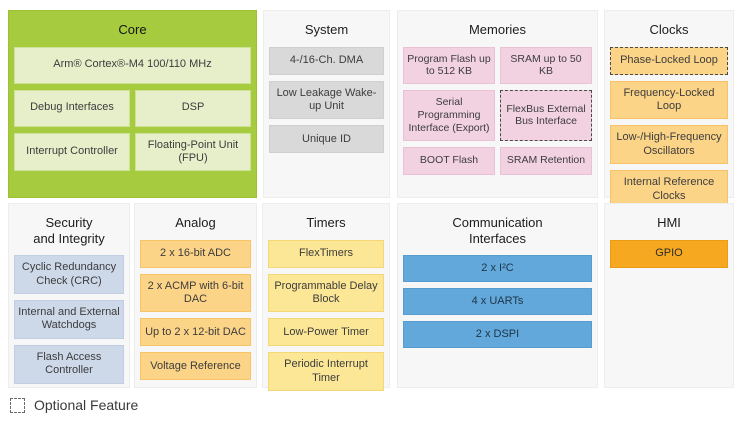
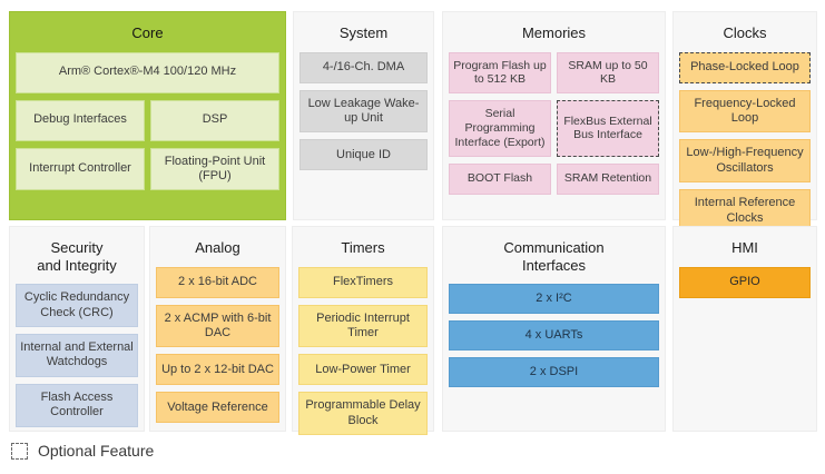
  Core
- Arm® Cortex®-M4 100/110 MHz
+ Arm® Cortex®-M4 100/120 MHz
  Debug Interfaces
  DSP
  Interrupt Controller
  Floating-Point Unit (FPU)
  System
  4-/16-Ch. DMA
  Low Leakage Wake-up Unit
  Unique ID
  Memories
  Program Flash up to 512 KB
  SRAM up to 50 KB
  Serial Programming Interface (Export)
  FlexBus External Bus Interface
  BOOT Flash
  SRAM Retention
  Clocks
  Phase-Locked Loop
  Frequency-Locked Loop
  Low-/High-Frequency Oscillators
  Internal Reference Clocks
  Security
  and Integrity
  Cyclic Redundancy Check (CRC)
  Internal and External Watchdogs
  Flash Access Controller
  Analog
  2 x 16-bit ADC
  2 x ACMP with 6-bit DAC
  Up to 2 x 12-bit DAC
  Voltage Reference
  Timers
  FlexTimers
- Programmable Delay Block
+ Periodic Interrupt Timer
  Low-Power Timer
- Periodic Interrupt Timer
+ Programmable Delay Block
  Communication
  Interfaces
  2 x I²C
  4 x UARTs
  2 x DSPI
  HMI
  GPIO
  Optional Feature
